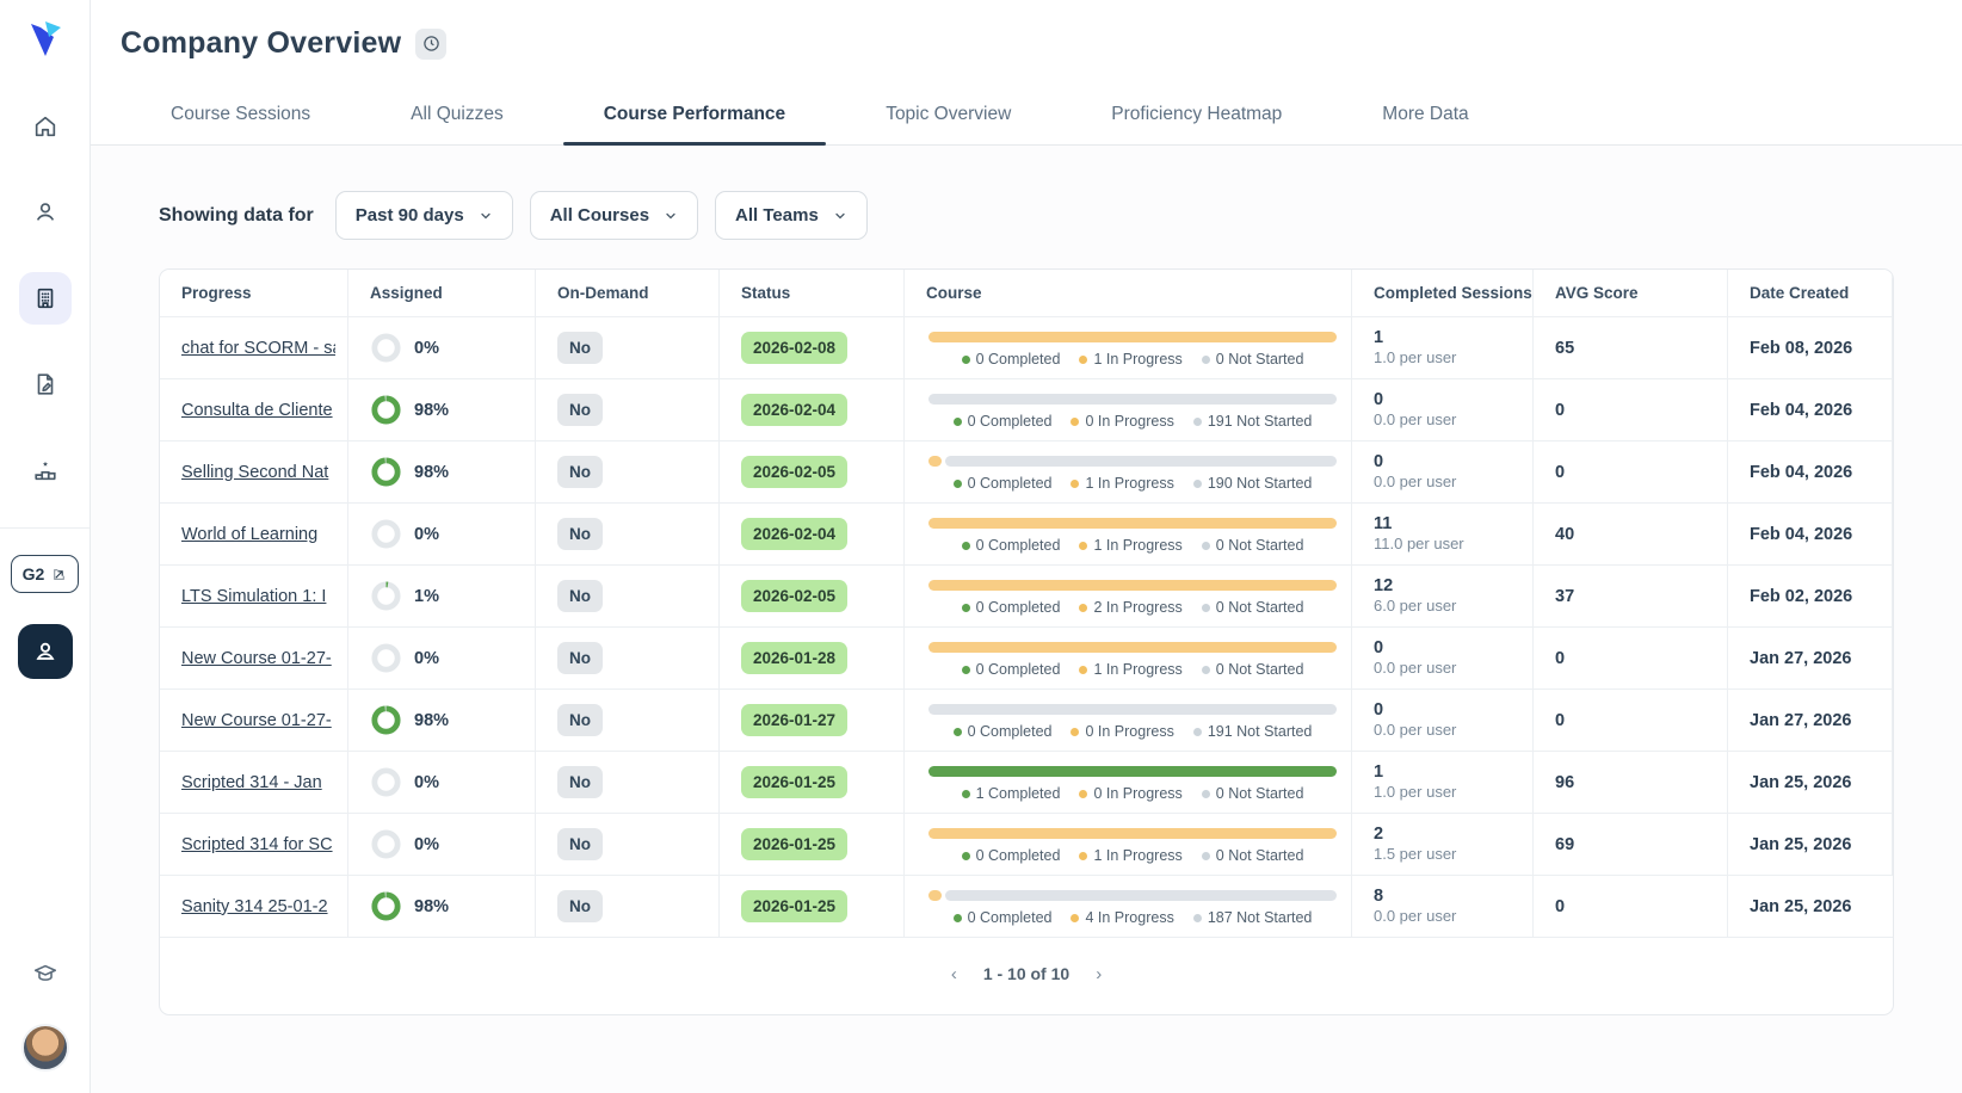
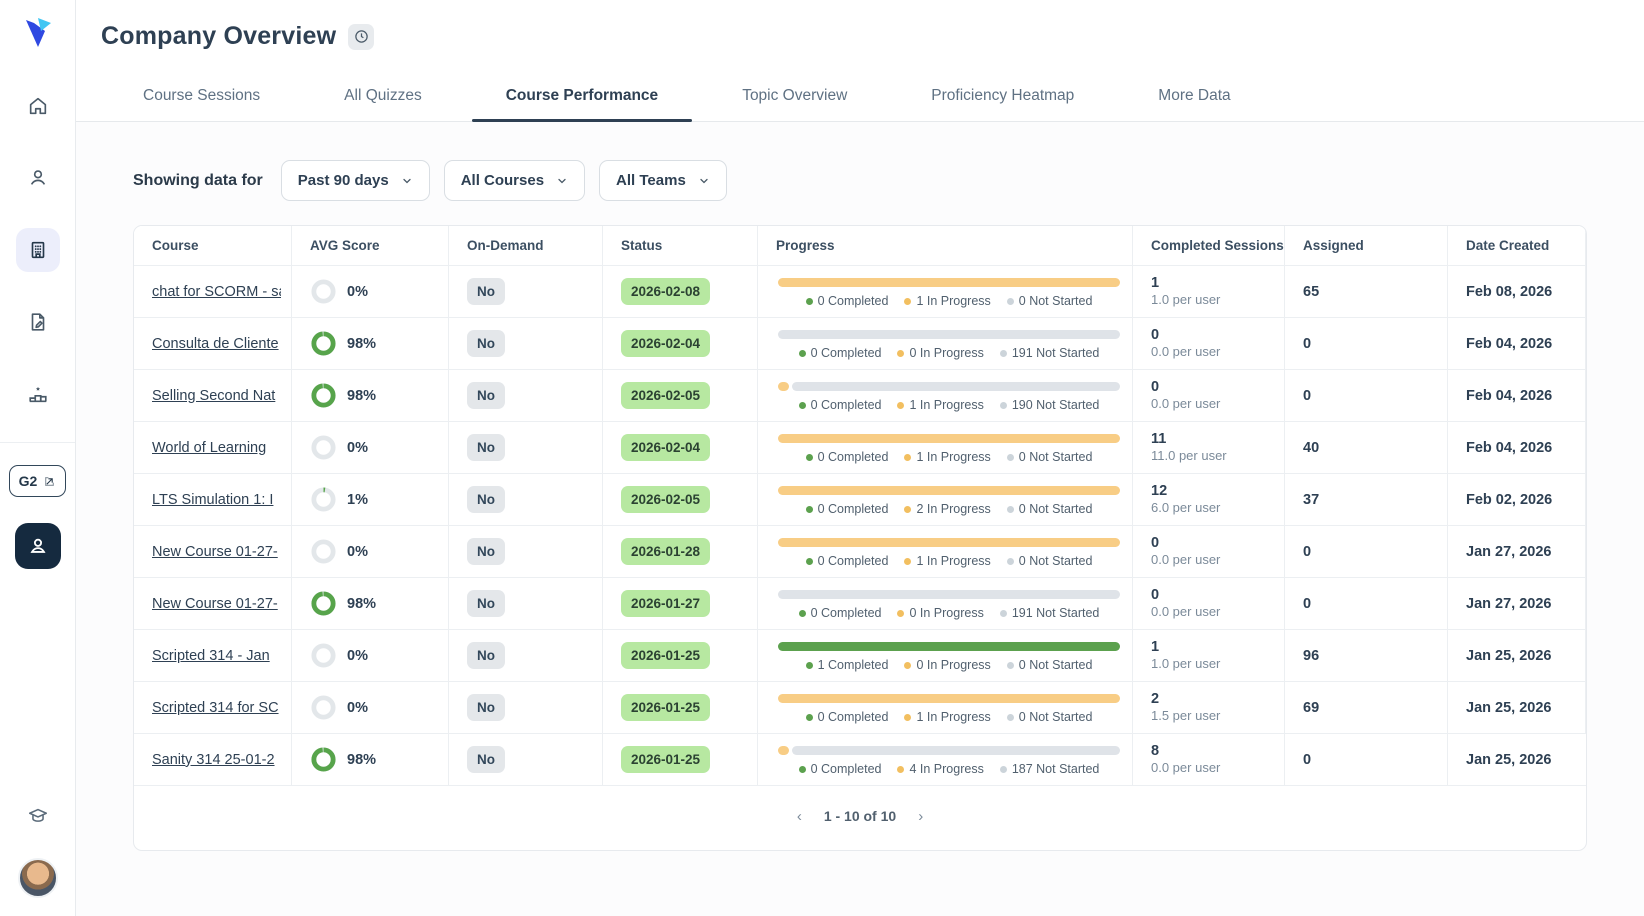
  G2
  Company Overview
  Course Sessions
  All Quizzes
  Course Performance
  Topic Overview
  Proficiency Heatmap
  More Data
  Showing data for
  Past 90 days
  All Courses
  All Teams
- Progress
+ Course
- Assigned
+ AVG Score
  On-Demand
  Status
- Course
+ Progress
  Completed Sessions
- AVG Score
+ Assigned
  Date Created
  chat for SCORM - s
  0%
  No
  2026-02-08
  0 Completed
  1 In Progress
  0 Not Started
  1
  1.0 per user
  65
  Feb 08, 2026
  Consulta de Cliente
  98%
  No
  2026-02-04
  0 Completed
  0 In Progress
  191 Not Started
  0
  0.0 per user
  0
  Feb 04, 2026
  Selling Second Nat
  98%
  No
  2026-02-05
  0 Completed
  1 In Progress
  190 Not Started
  0
  0.0 per user
  0
  Feb 04, 2026
  World of Learning
  0%
  No
  2026-02-04
  0 Completed
  1 In Progress
  0 Not Started
  11
  11.0 per user
  40
  Feb 04, 2026
  LTS Simulation 1: I
  1%
  No
  2026-02-05
  0 Completed
  2 In Progress
  0 Not Started
  12
  6.0 per user
  37
  Feb 02, 2026
  New Course 01-27-
  0%
  No
  2026-01-28
  0 Completed
  1 In Progress
  0 Not Started
  0
  0.0 per user
  0
  Jan 27, 2026
  New Course 01-27-
  98%
  No
  2026-01-27
  0 Completed
  0 In Progress
  191 Not Started
  0
  0.0 per user
  0
  Jan 27, 2026
  Scripted 314 - Jan
  0%
  No
  2026-01-25
  1 Completed
  0 In Progress
  0 Not Started
  1
  1.0 per user
  96
  Jan 25, 2026
  Scripted 314 for SC
  0%
  No
  2026-01-25
  0 Completed
  1 In Progress
  0 Not Started
  2
  1.5 per user
  69
  Jan 25, 2026
  Sanity 314 25-01-2
  98%
  No
  2026-01-25
  0 Completed
  4 In Progress
  187 Not Started
  8
  0.0 per user
  0
  Jan 25, 2026
  ‹
  1 - 10 of 10
  ›
